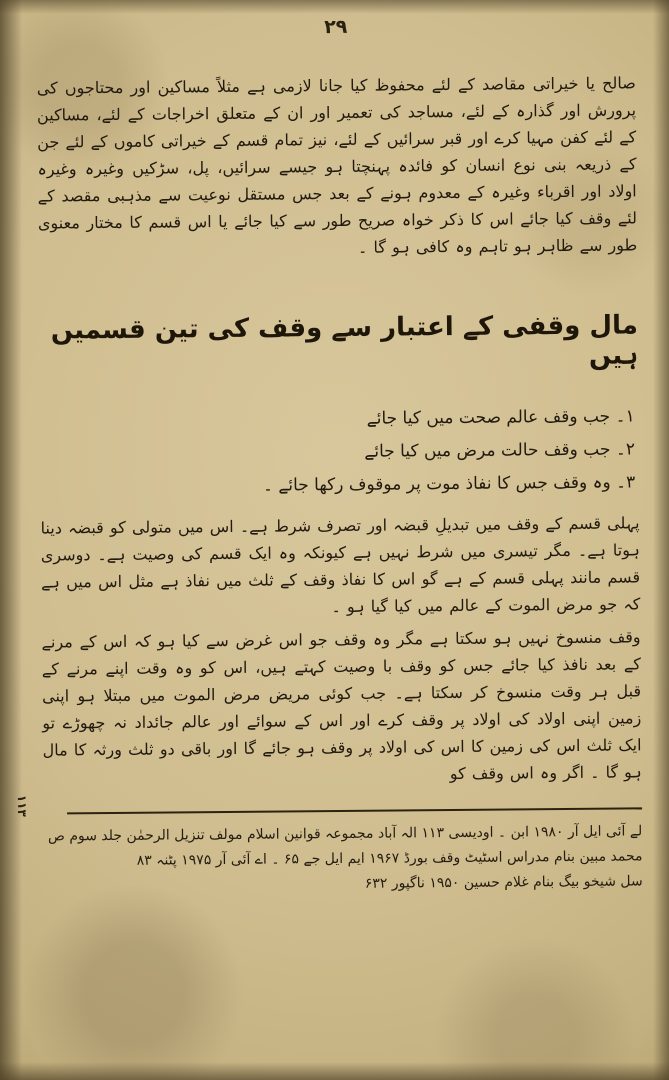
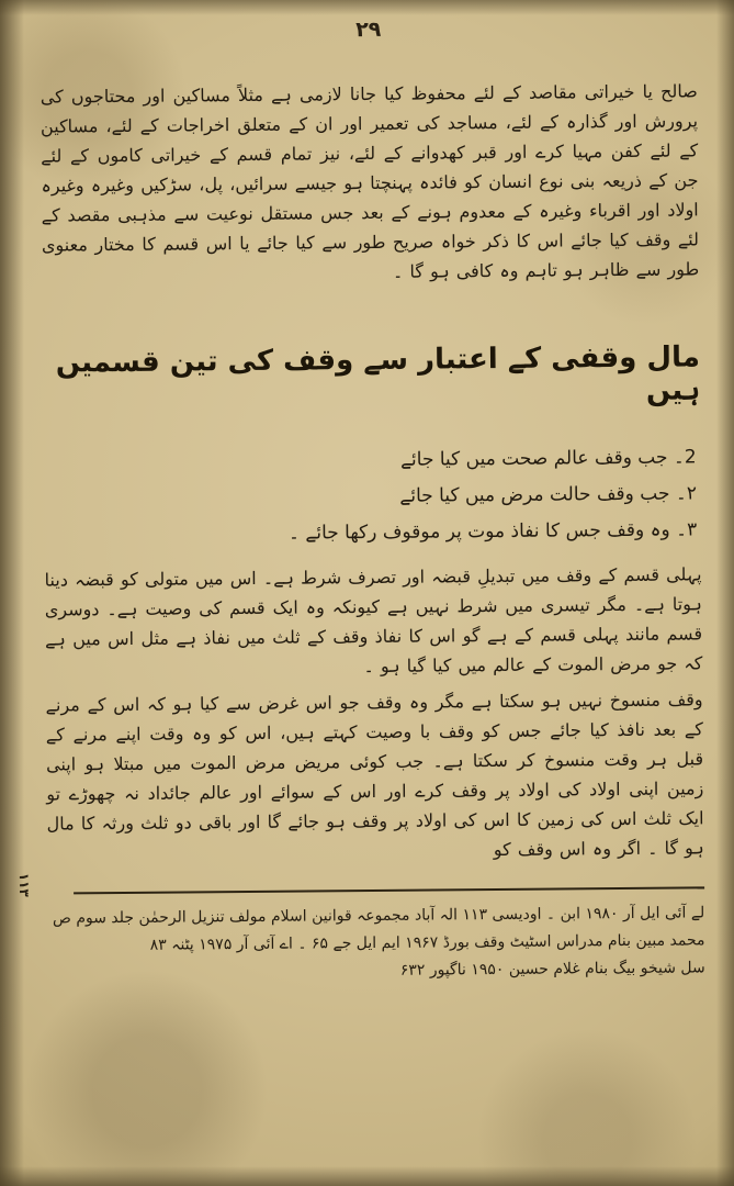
  ۲۹
- صالح یا خیراتی مقاصد کے لئے محفوظ کیا جانا لازمی ہے مثلاً مساکین اور محتاجوں کی پرورش اور گذارہ کے لئے، مساجد کی تعمیر اور ان کے متعلق اخراجات کے لئے، مساکین کے لئے کفن مہیا کرے اور قبر سرائیں کے لئے، نیز تمام قسم کے خیراتی کاموں کے لئے جن کے ذریعہ بنی نوع انسان کو فائدہ پہنچتا ہو جیسے سرائیں، پل، سڑکیں وغیرہ وغیرہ اولاد اور اقرباء وغیرہ کے معدوم ہونے کے بعد جس مستقل نوعیت سے مذہبی مقصد کے لئے وقف کیا جائے اس کا ذکر خواہ صریح طور سے کیا جائے یا اس قسم کا مختار معنوی طور سے ظاہر ہو تاہم وہ کافی ہو گا ۔
+ صالح یا خیراتی مقاصد کے لئے محفوظ کیا جانا لازمی ہے مثلاً مساکین اور محتاجوں کی پرورش اور گذارہ کے لئے، مساجد کی تعمیر اور ان کے متعلق اخراجات کے لئے، مساکین کے لئے کفن مہیا کرے اور قبر کھدوانے کے لئے، نیز تمام قسم کے خیراتی کاموں کے لئے جن کے ذریعہ بنی نوع انسان کو فائدہ پہنچتا ہو جیسے سرائیں، پل، سڑکیں وغیرہ وغیرہ اولاد اور اقرباء وغیرہ کے معدوم ہونے کے بعد جس مستقل نوعیت سے مذہبی مقصد کے لئے وقف کیا جائے اس کا ذکر خواہ صریح طور سے کیا جائے یا اس قسم کا مختار معنوی طور سے ظاہر ہو تاہم وہ کافی ہو گا ۔
  مال وقفی کے اعتبار سے وقف کی تین قسمیں ہیں
- ۱۔ جب وقف عالم صحت میں کیا جائے
+ 2۔ جب وقف عالم صحت میں کیا جائے
  ۲۔ جب وقف حالت مرض میں کیا جائے
  ۳۔ وہ وقف جس کا نفاذ موت پر موقوف رکھا جائے ۔
  پہلی قسم کے وقف میں تبدیلِ قبضہ اور تصرف شرط ہے۔ اس میں متولی کو قبضہ دینا ہوتا ہے۔ مگر تیسری میں شرط نہیں ہے کیونکہ وہ ایک قسم کی وصیت ہے۔ دوسری قسم مانند پہلی قسم کے ہے گو اس کا نفاذ وقف کے ثلث میں نفاذ ہے مثل اس میں ہے کہ جو مرض الموت کے عالم میں کیا گیا ہو ۔
  وقف منسوخ نہیں ہو سکتا ہے مگر وہ وقف جو اس غرض سے کیا ہو کہ اس کے مرنے کے بعد نافذ کیا جائے جس کو وقف با وصیت کہتے ہیں، اس کو وہ وقت اپنے مرنے کے قبل ہر وقت منسوخ کر سکتا ہے۔ جب کوئی مریض مرض الموت میں مبتلا ہو اپنی زمین اپنی اولاد کی اولاد پر وقف کرے اور اس کے سوائے اور عالم جائداد نہ چھوڑے تو ایک ثلث اس کی زمین کا اس کی اولاد پر وقف ہو جائے گا اور باقی دو ثلث ورثہ کا مال ہو گا ۔ اگر وہ اس وقف کو
  لے آئی ایل آر ۱۹۸۰ ابن ۔ اودیسی ۱۱۳ الہ آباد مجموعہ قوانین اسلام مولف تنزیل الرحمٰن جلد سوم ص
  محمد مبین بنام مدراس اسٹیٹ وقف بورڈ ۱۹۶۷ ایم ایل جے ۶۵ ۔ اے آئی آر ۱۹۷۵ پٹنہ ۸۳
  سل شیخو بیگ بنام غلام حسین ۱۹۵۰ ناگپور ۶۳۲
